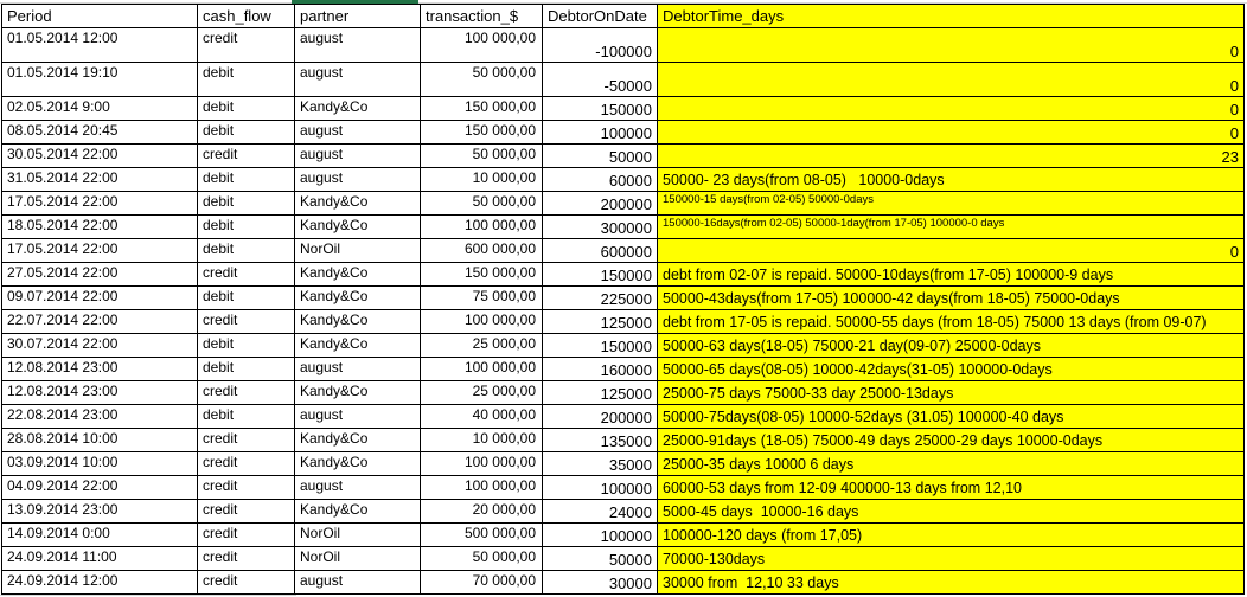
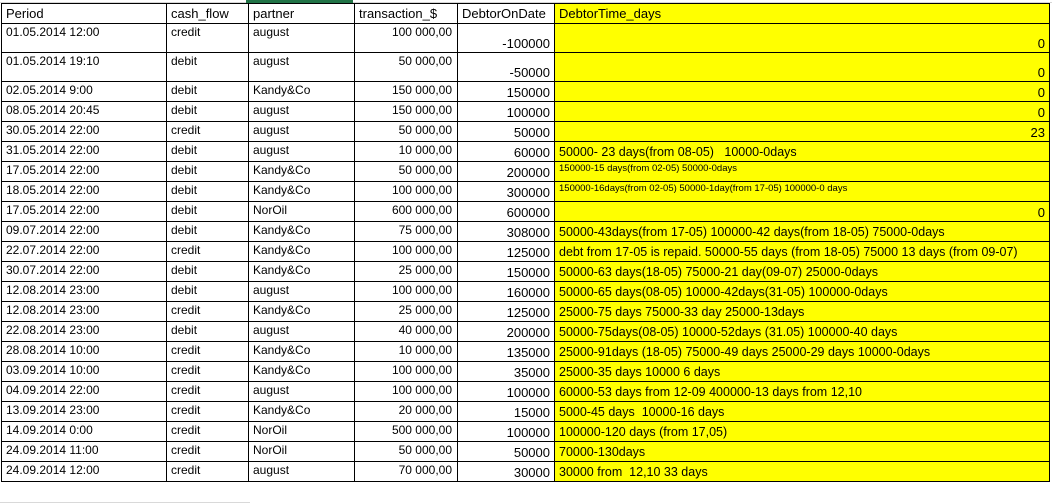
  Period	cash_flow	partner	transaction_$	DebtorOnDate	DebtorTime_days
  01.05.2014 12:00	credit	august	100 000,00	-100000	0
  01.05.2014 19:10	debit	august	50 000,00	-50000	0
  02.05.2014 9:00	debit	Kandy&Co	150 000,00	150000	0
  08.05.2014 20:45	debit	august	150 000,00	100000	0
  30.05.2014 22:00	credit	august	50 000,00	50000	23
  31.05.2014 22:00	debit	august	10 000,00	60000	50000- 23 days(from 08-05) 10000-0days
  17.05.2014 22:00	debit	Kandy&Co	50 000,00	200000	150000-15 days(from 02-05) 50000-0days
  18.05.2014 22:00	debit	Kandy&Co	100 000,00	300000	150000-16days(from 02-05) 50000-1day(from 17-05) 100000-0 days
  17.05.2014 22:00	debit	NorOil	600 000,00	600000	0
- 27.05.2014 22:00	credit	Kandy&Co	150 000,00	150000	debt from 02-07 is repaid. 50000-10days(from 17-05) 100000-9 days
- 09.07.2014 22:00	debit	Kandy&Co	75 000,00	225000	50000-43days(from 17-05) 100000-42 days(from 18-05) 75000-0days
+ 09.07.2014 22:00	debit	Kandy&Co	75 000,00	308000	50000-43days(from 17-05) 100000-42 days(from 18-05) 75000-0days
  22.07.2014 22:00	credit	Kandy&Co	100 000,00	125000	debt from 17-05 is repaid. 50000-55 days (from 18-05) 75000 13 days (from 09-07)
  30.07.2014 22:00	debit	Kandy&Co	25 000,00	150000	50000-63 days(18-05) 75000-21 day(09-07) 25000-0days
  12.08.2014 23:00	debit	august	100 000,00	160000	50000-65 days(08-05) 10000-42days(31-05) 100000-0days
  12.08.2014 23:00	credit	Kandy&Co	25 000,00	125000	25000-75 days 75000-33 day 25000-13days
  22.08.2014 23:00	debit	august	40 000,00	200000	50000-75days(08-05) 10000-52days (31.05) 100000-40 days
  28.08.2014 10:00	credit	Kandy&Co	10 000,00	135000	25000-91days (18-05) 75000-49 days 25000-29 days 10000-0days
  03.09.2014 10:00	credit	Kandy&Co	100 000,00	35000	25000-35 days 10000 6 days
  04.09.2014 22:00	credit	august	100 000,00	100000	60000-53 days from 12-09 400000-13 days from 12,10
- 13.09.2014 23:00	credit	Kandy&Co	20 000,00	24000	5000-45 days 10000-16 days
+ 13.09.2014 23:00	credit	Kandy&Co	20 000,00	15000	5000-45 days 10000-16 days
  14.09.2014 0:00	credit	NorOil	500 000,00	100000	100000-120 days (from 17,05)
  24.09.2014 11:00	credit	NorOil	50 000,00	50000	70000-130days
  24.09.2014 12:00	credit	august	70 000,00	30000	30000 from 12,10 33 days
